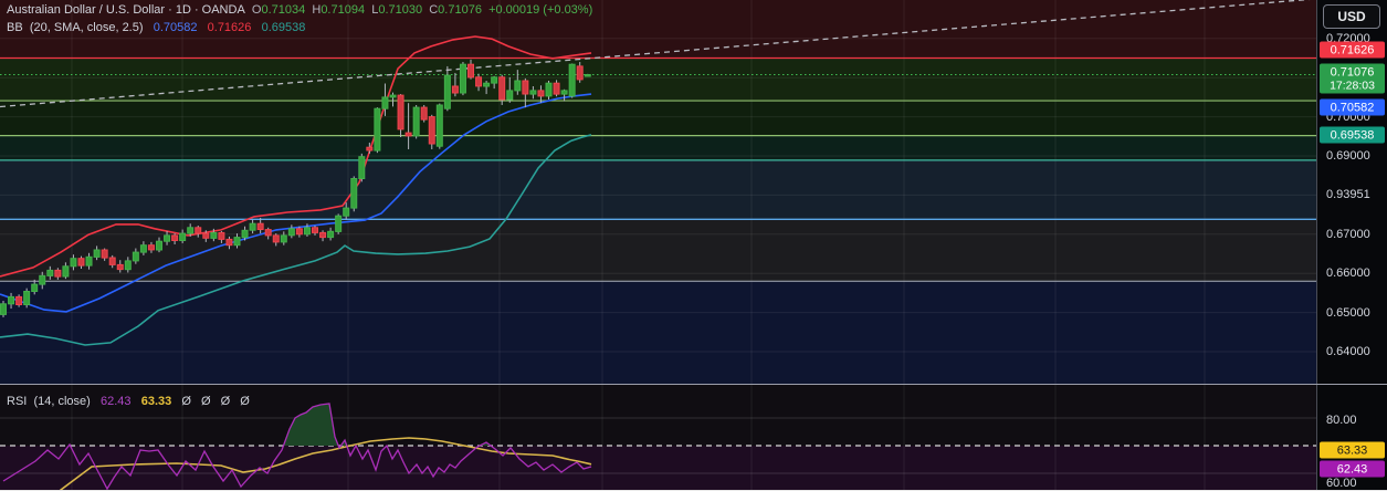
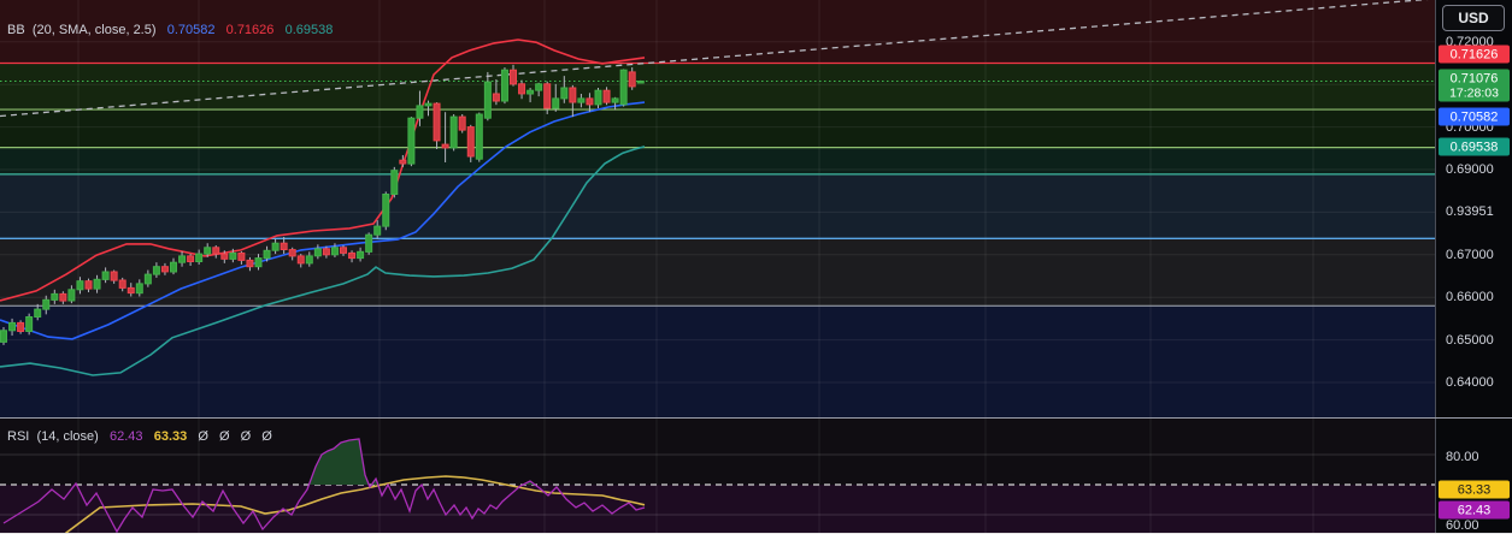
- Australian Dollar / U.S. Dollar · 1D · OANDA O0.71034 H0.71094 L0.71030 C0.71076 +0.00019 (+0.03%)
  BB (20, SMA, close, 2.5) 0.70582 0.71626 0.69538
  RSI (14, close) 62.43 63.33 Ø Ø Ø Ø
  USD
  0.72000
  0.70000
  0.69000
  0.93951
  0.67000
  0.66000
  0.65000
  0.64000
  80.00
  60.00
  0.71626
  0.71076
  17:28:03
  0.70582
  0.69538
  63.33
  62.43
